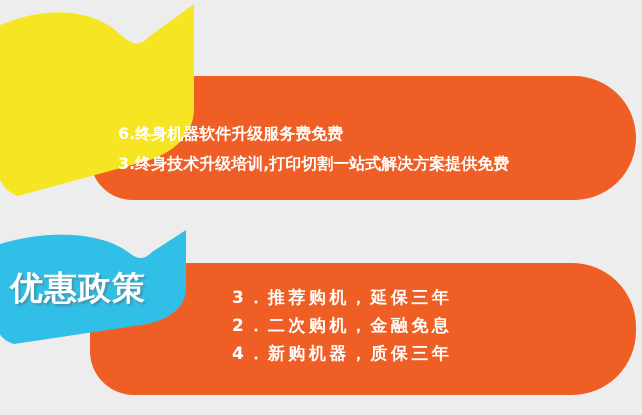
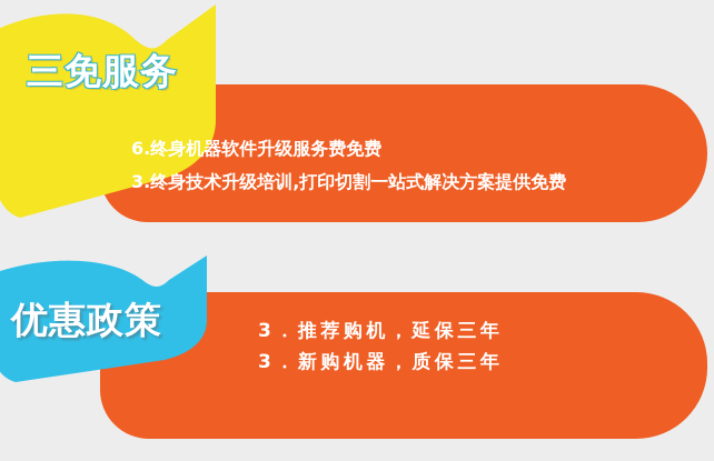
+ 三免服务
  6.终身机器软件升级服务费免费
  3.终身技术升级培训,打印切割一站式解决方案提供免费
  优惠政策
  3．推荐购机，延保三年
- 2．二次购机，金融免息
- 4．新购机器，质保三年
+ 3．新购机器，质保三年
